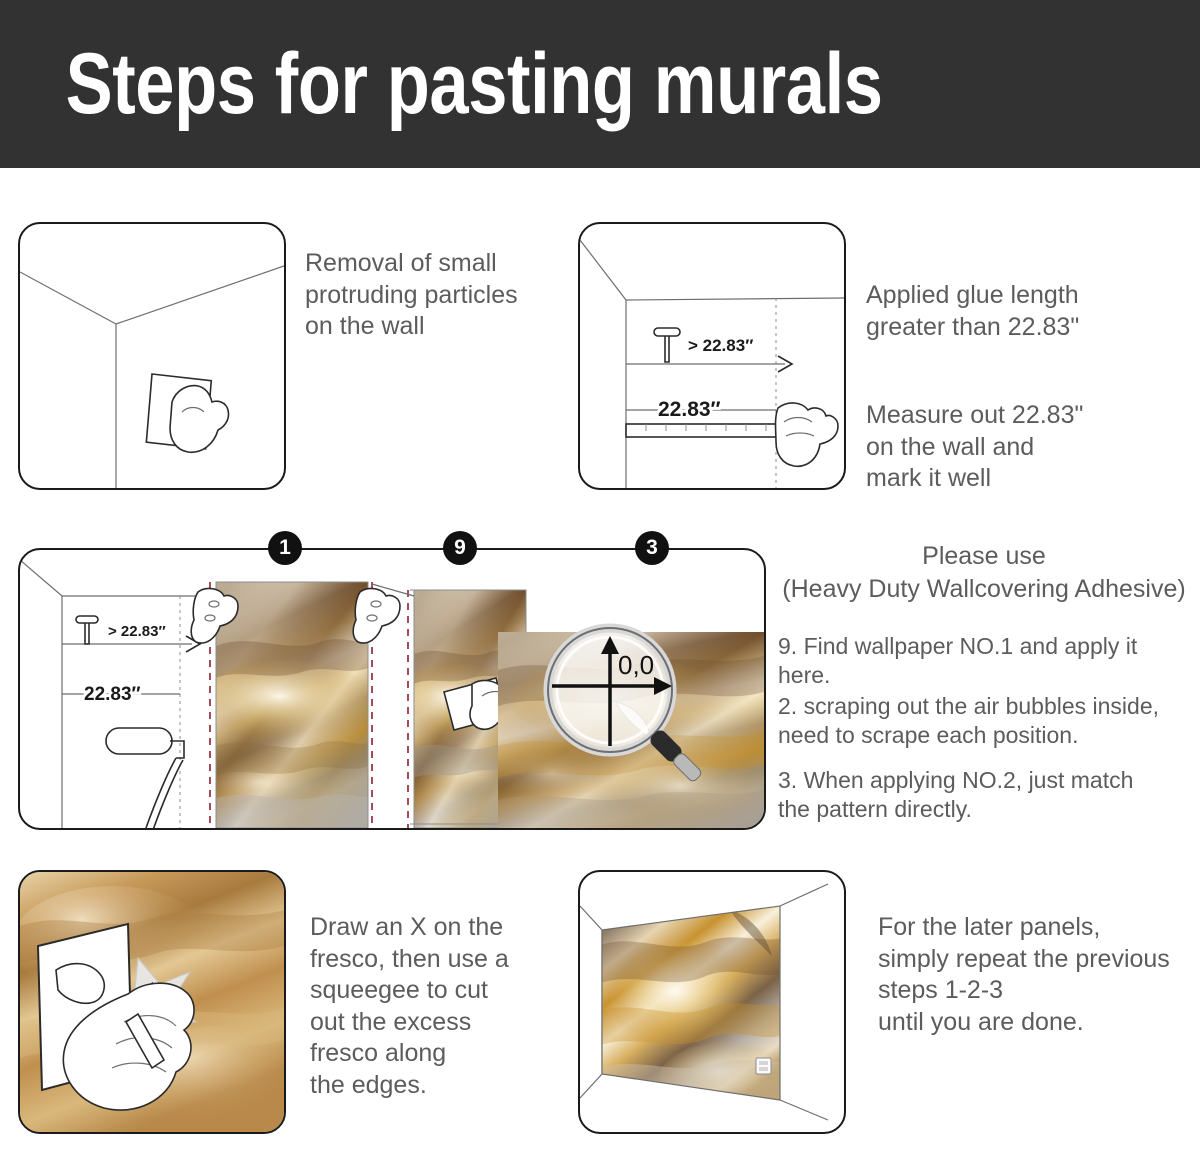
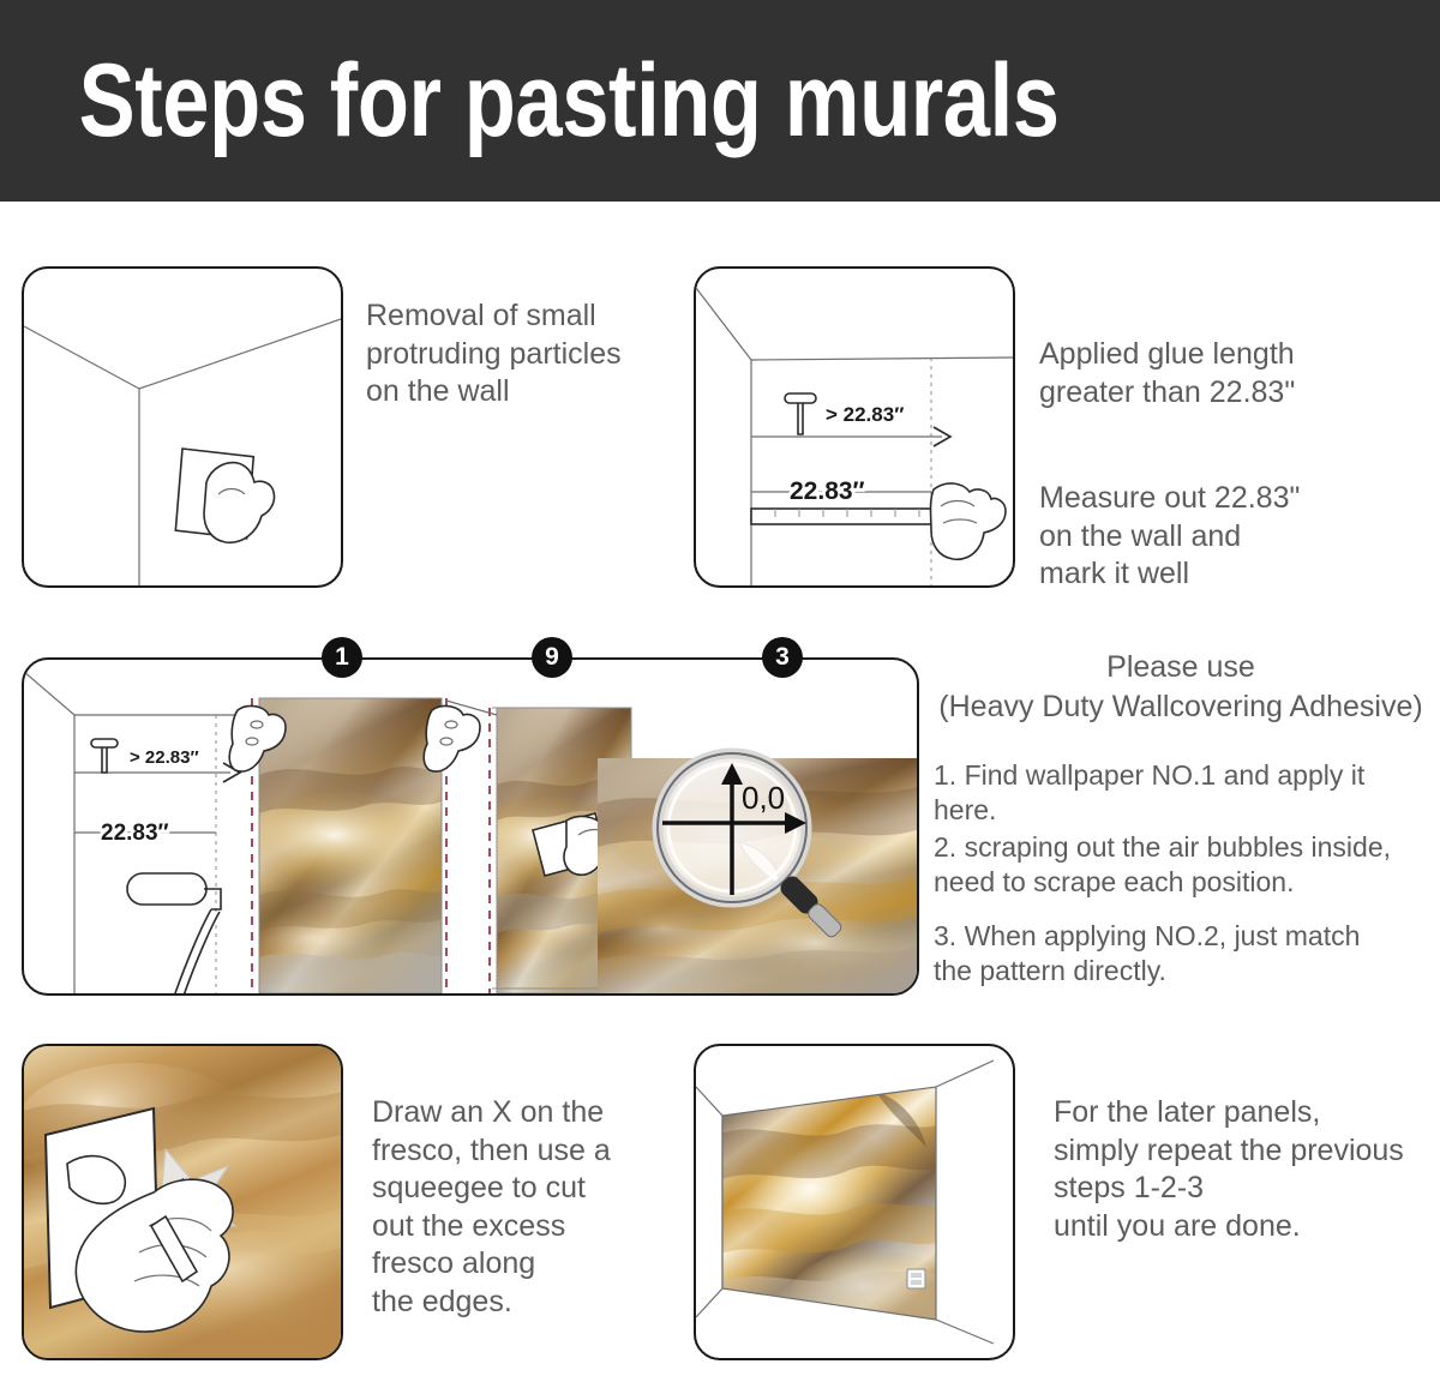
  Steps for pasting murals
  Removal of small
  protruding particles
  on the wall
  > 22.83″
  22.83″
  Applied glue length
  greater than 22.83"
  Measure out 22.83"
  on the wall and
  mark it well
  > 22.83″
  22.83″
  0,0
  1
  9
  3
  Please use
  (Heavy Duty Wallcovering Adhesive)
- 9. Find wallpaper NO.1 and apply it here.
+ 1. Find wallpaper NO.1 and apply it here.
  2. scraping out the air bubbles inside,
  need to scrape each position.
  3. When applying NO.2, just match
  the pattern directly.
  Draw an X on the
  fresco, then use a
  squeegee to cut
  out the excess
  fresco along
  the edges.
  For the later panels,
  simply repeat the previous
  steps 1-2-3
  until you are done.
